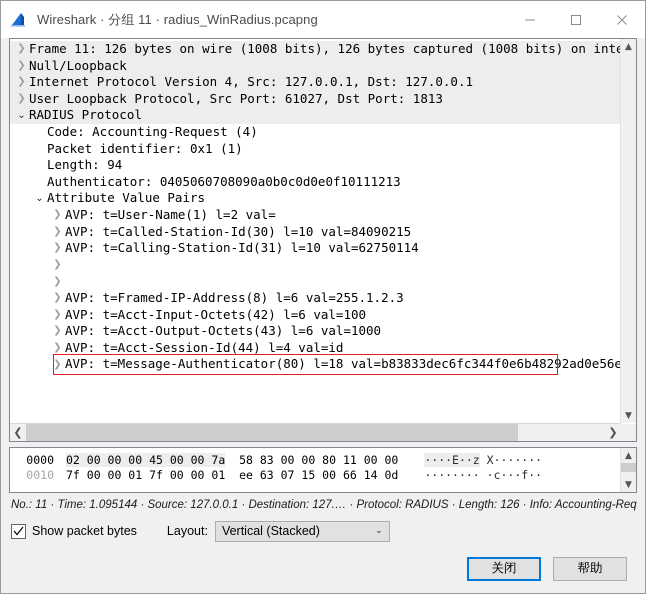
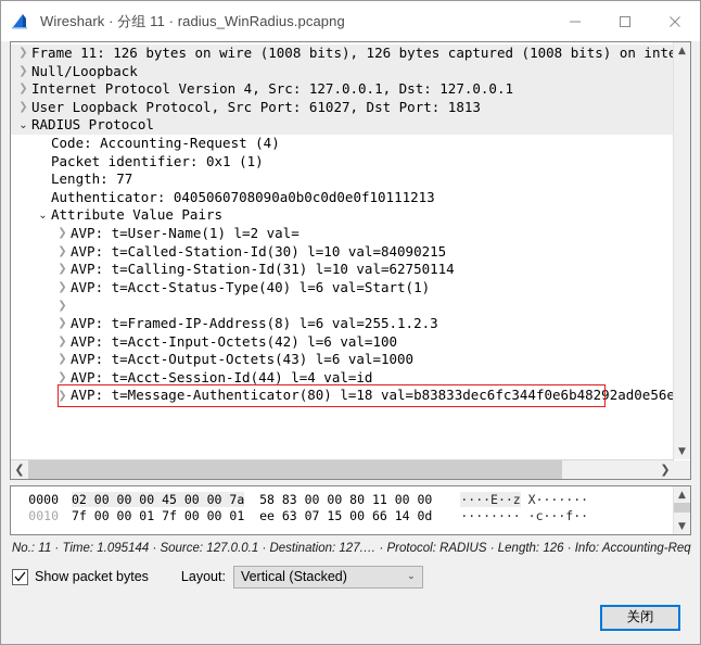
  Wireshark · 分组 11 · radius_WinRadius.pcapng
  ❯
  Frame 11: 126 bytes on wire (1008 bits), 126 bytes captured (1008 bits) on int
  ❯
  Null/Loopback
  ❯
  Internet Protocol Version 4, Src: 127.0.0.1, Dst: 127.0.0.1
  ❯
  User Loopback Protocol, Src Port: 61027, Dst Port: 1813
  ⌄
  RADIUS Protocol
  Code: Accounting-Request (4)
  Packet identifier: 0x1 (1)
- Length: 94
+ Length: 77
  Authenticator: 0405060708090a0b0c0d0e0f10111213
  ⌄
  Attribute Value Pairs
  ❯
  AVP: t=User-Name(1) l=2 val=
  ❯
  AVP: t=Called-Station-Id(30) l=10 val=84090215
  ❯
  AVP: t=Calling-Station-Id(31) l=10 val=62750114
  ❯
+ AVP: t=Acct-Status-Type(40) l=6 val=Start(1)
  ❯
  ❯
  AVP: t=Framed-IP-Address(8) l=6 val=255.1.2.3
  ❯
  AVP: t=Acct-Input-Octets(42) l=6 val=100
  ❯
  AVP: t=Acct-Output-Octets(43) l=6 val=1000
  ❯
  AVP: t=Acct-Session-Id(44) l=4 val=id
  ❯
  AVP: t=Message-Authenticator(80) l=18 val=b83833dec6fc344f0e6b48292ad0e56e
  ▲
  ▼
  ❮
  ❯
  0000
  02 00 00 00 45 00 00 7a 58 83 00 00 80 11 00 00
  ····E··z X·······
  0010
  7f 00 00 01 7f 00 00 01 ee 63 07 15 00 66 14 0d
  ········ ·c···f··
  ▲
  ▼
  No.: 11 · Time: 1.095144 · Source: 127.0.0.1 · Destination: 127.… · Protocol: RADIUS · Length: 126 · Info: Accounting-Req
  Show packet bytes
  Layout:
  Vertical (Stacked)
  ⌄
  关闭
- 帮助
